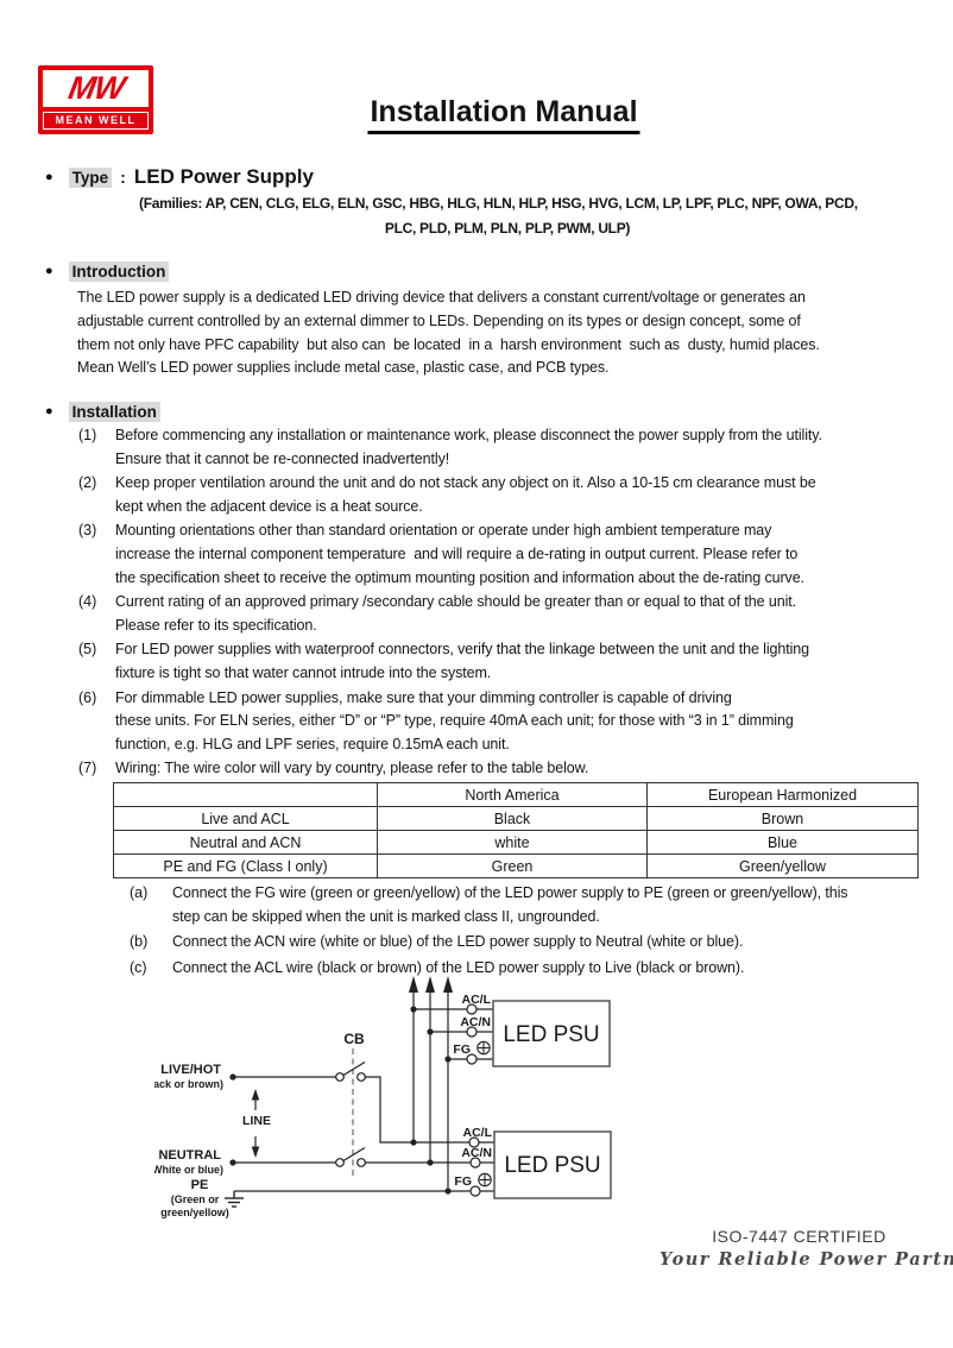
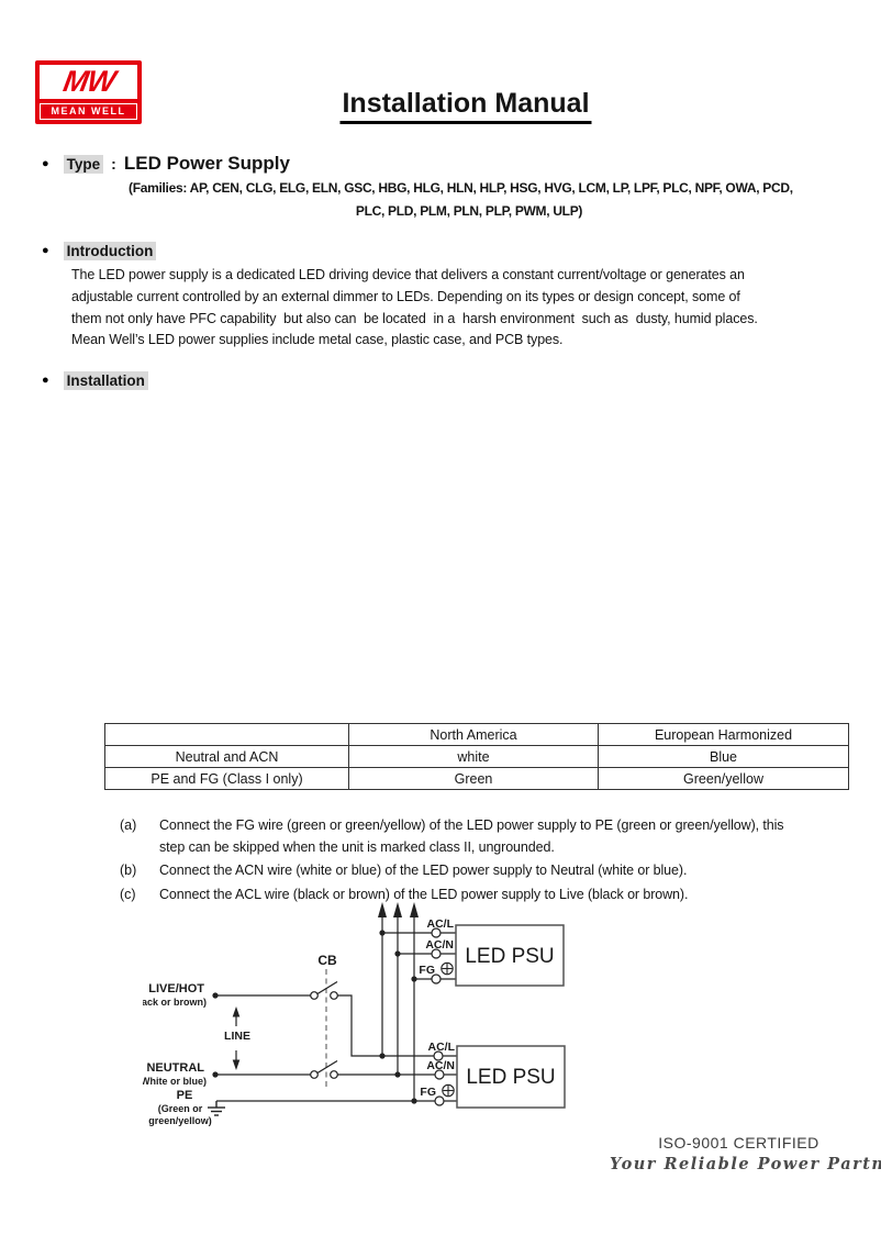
  MEAN WELL
  Installation Manual
  ●
  Type
  :
  LED Power Supply
  (Families: AP, CEN, CLG, ELG, ELN, GSC, HBG, HLG, HLN, HLP, HSG, HVG, LCM, LP, LPF, PLC, NPF, OWA, PCD,
  PLC, PLD, PLM, PLN, PLP, PWM, ULP)
  ●
  Introduction
  The LED power supply is a dedicated LED driving device that delivers a constant current/voltage or generates an
  adjustable current controlled by an external dimmer to LEDs. Depending on its types or design concept, some of
  them not only have PFC capability but also can be located in a harsh environment such as dusty, humid places.
  Mean Well’s LED power supplies include metal case, plastic case, and PCB types.
  ●
  Installation
- (1)
- Before commencing any installation or maintenance work, please disconnect the power supply from the utility.
- Ensure that it cannot be re-connected inadvertently!
- (2)
- Keep proper ventilation around the unit and do not stack any object on it. Also a 10-15 cm clearance must be
- kept when the adjacent device is a heat source.
- (3)
- Mounting orientations other than standard orientation or operate under high ambient temperature may
- increase the internal component temperature and will require a de-rating in output current. Please refer to
- the specification sheet to receive the optimum mounting position and information about the de-rating curve.
- (4)
- Current rating of an approved primary /secondary cable should be greater than or equal to that of the unit.
- Please refer to its specification.
- (5)
- For LED power supplies with waterproof connectors, verify that the linkage between the unit and the lighting
- fixture is tight so that water cannot intrude into the system.
- (6)
- For dimmable LED power supplies, make sure that your dimming controller is capable of driving
- these units. For ELN series, either “D” or “P” type, require 40mA each unit; for those with “3 in 1” dimming
- function, e.g. HLG and LPF series, require 0.15mA each unit.
- (7)
- Wiring: The wire color will vary by country, please refer to the table below.
  	North America	European Harmonized
- Live and ACL	Black	Brown
  Neutral and ACN	white	Blue
  PE and FG (Class I only)	Green	Green/yellow
  (a)
  Connect the FG wire (green or green/yellow) of the LED power supply to PE (green or green/yellow), this
  step can be skipped when the unit is marked class II, ungrounded.
  (b)
  Connect the ACN wire (white or blue) of the LED power supply to Neutral (white or blue).
  (c)
  Connect the ACL wire (black or brown) of the LED power supply to Live (black or brown).
  LED PSU
  AC/L
  AC/N
  FG
  LED PSU
  AC/L
  AC/N
  FG
  CB
  LINE
  LIVE/HOT
  ack or brown)
  NEUTRAL
  White or blue)
  PE
  (Green or
  green/yellow)
- ISO-7447 CERTIFIED
+ ISO-9001 CERTIFIED
  Your Reliable Power Partn
